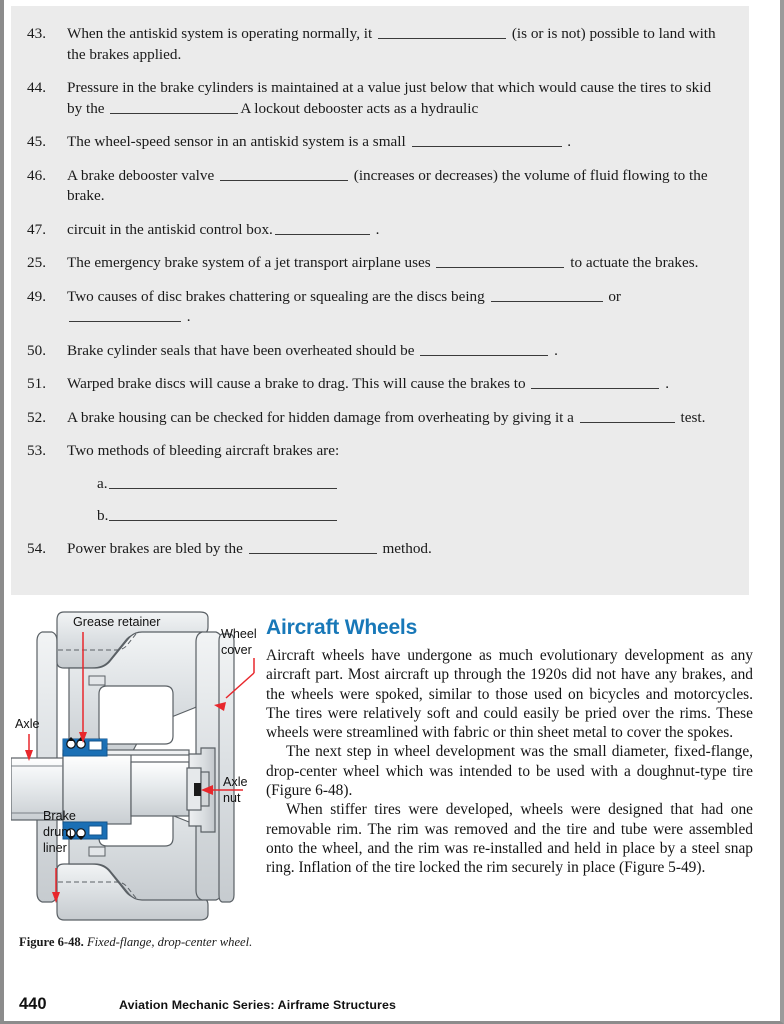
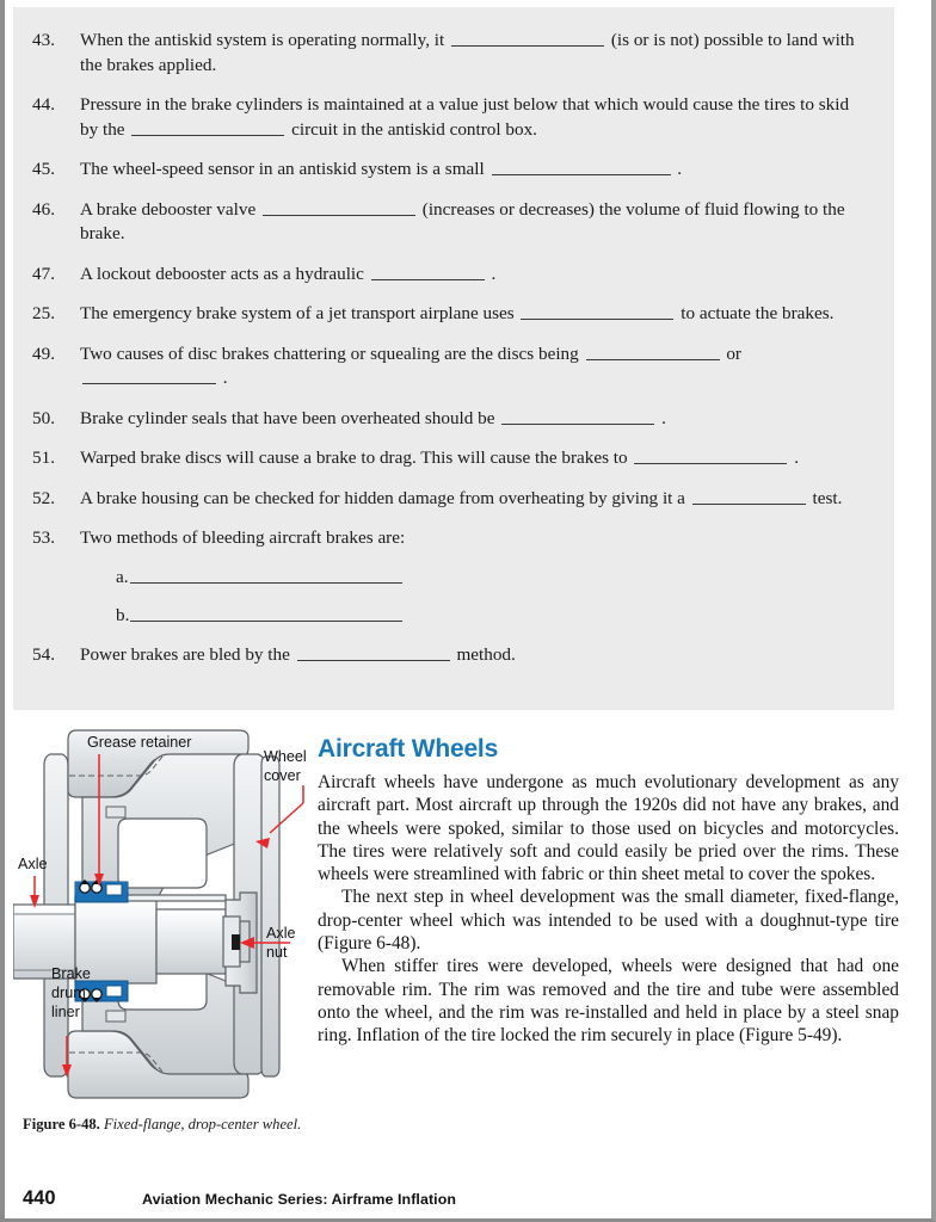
  43.
  When the antiskid system is operating normally, it (is or is not) possible to land with the brakes applied.
  44.
- Pressure in the brake cylinders is maintained at a value just below that which would cause the tires to skid by the A lockout debooster acts as a hydraulic
+ Pressure in the brake cylinders is maintained at a value just below that which would cause the tires to skid by the circuit in the antiskid control box.
  45.
  The wheel-speed sensor in an antiskid system is a small .
  46.
  A brake debooster valve (increases or decreases) the volume of fluid flowing to the brake.
  47.
- circuit in the antiskid control box. .
+ A lockout debooster acts as a hydraulic .
  25.
  The emergency brake system of a jet transport airplane uses to actuate the brakes.
  49.
  Two causes of disc brakes chattering or squealing are the discs being or
  .
  50.
  Brake cylinder seals that have been overheated should be .
  51.
  Warped brake discs will cause a brake to drag. This will cause the brakes to .
  52.
  A brake housing can be checked for hidden damage from overheating by giving it a test.
  53.
  Two methods of bleeding aircraft brakes are:
  a.
  b.
  54.
  Power brakes are bled by the method.
  Grease retainer
  Wheel
  cover
  Axle
  Axle
  nut
  Brake
  drum
  liner
  Figure 6-48. Fixed-flange, drop-center wheel.
  Aircraft Wheels
  Aircraft wheels have undergone as much evolutionary development as any aircraft part. Most aircraft up through the 1920s did not have any brakes, and the wheels were spoked, similar to those used on bicycles and motorcycles. The tires were relatively soft and could easily be pried over the rims. These wheels were streamlined with fabric or thin sheet metal to cover the spokes.
  The next step in wheel development was the small diameter, fixed-flange, drop-center wheel which was intended to be used with a doughnut-type tire (Figure 6-48).
  When stiffer tires were developed, wheels were designed that had one removable rim. The rim was removed and the tire and tube were assembled onto the wheel, and the rim was re-installed and held in place by a steel snap ring. Inflation of the tire locked the rim securely in place (Figure 5-49).
  440
- Aviation Mechanic Series: Airframe Structures
+ Aviation Mechanic Series: Airframe Inflation
